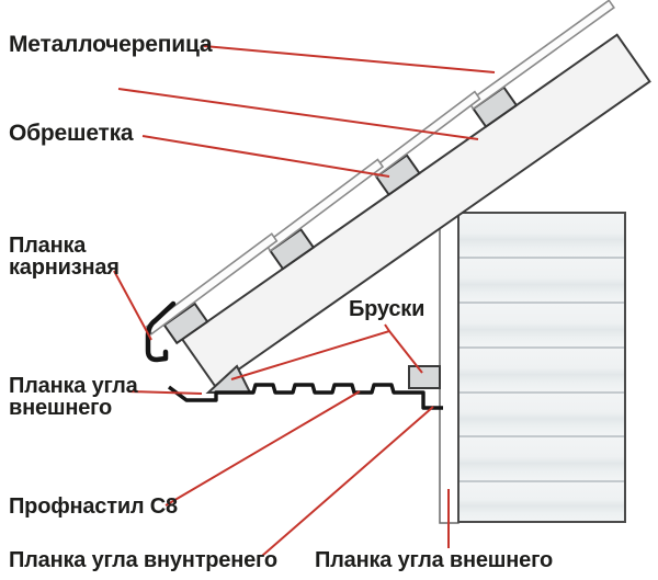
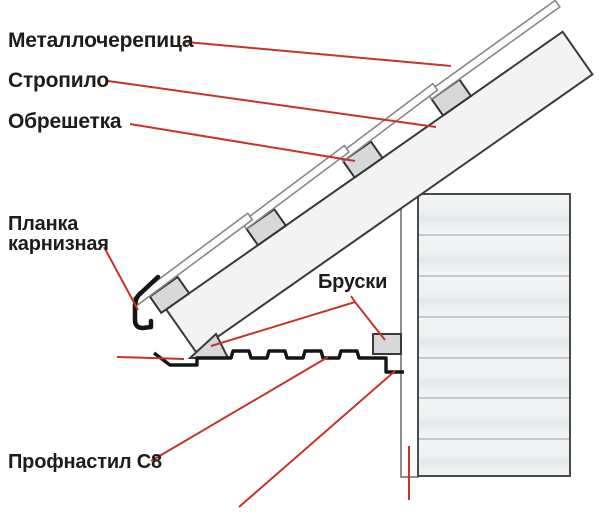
  Металлочерепица
+ Стропило
  Обрешетка
  Планка
  карнизная
  Бруски
- Планка угла
- внешнего
  Профнастил С8
- Планка угла внунтренего
- Планка угла внешнего
